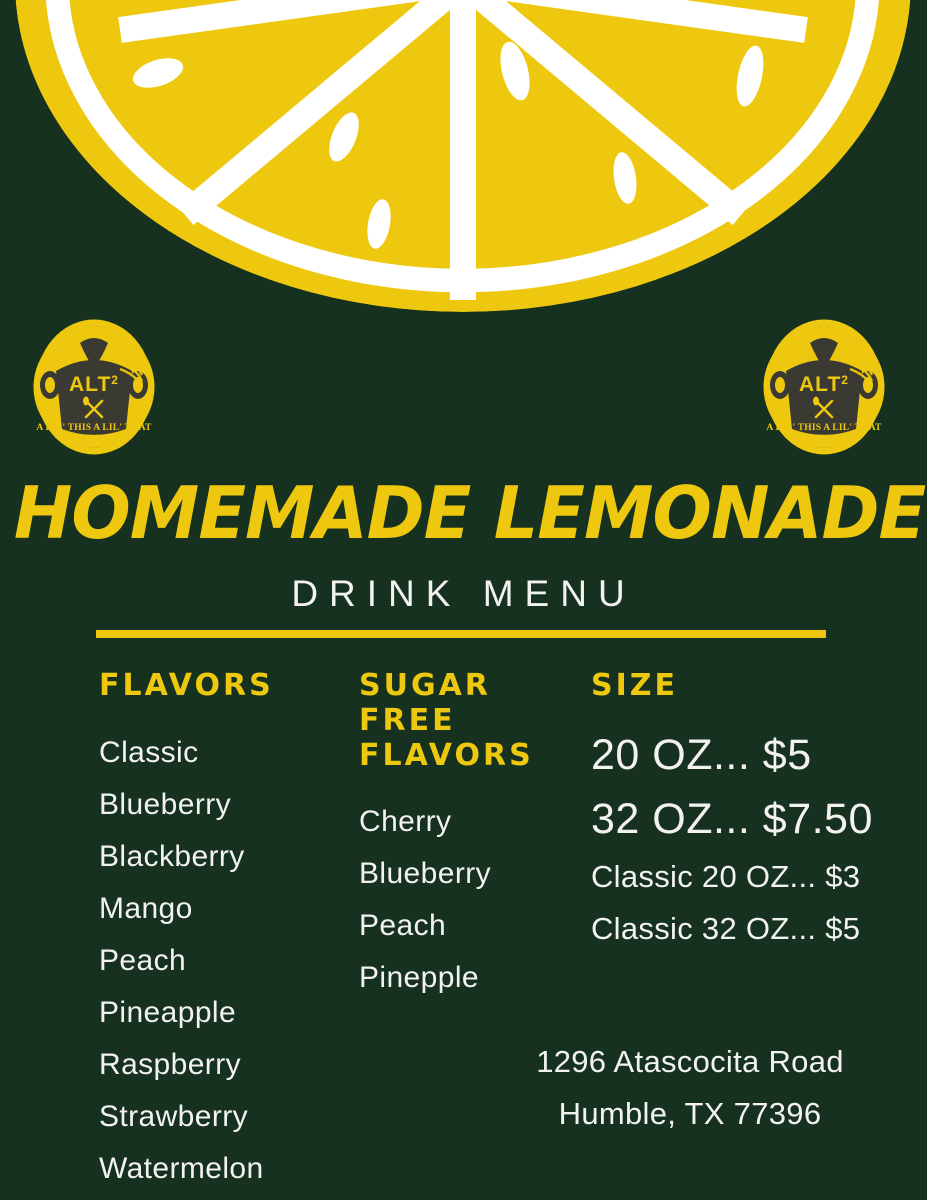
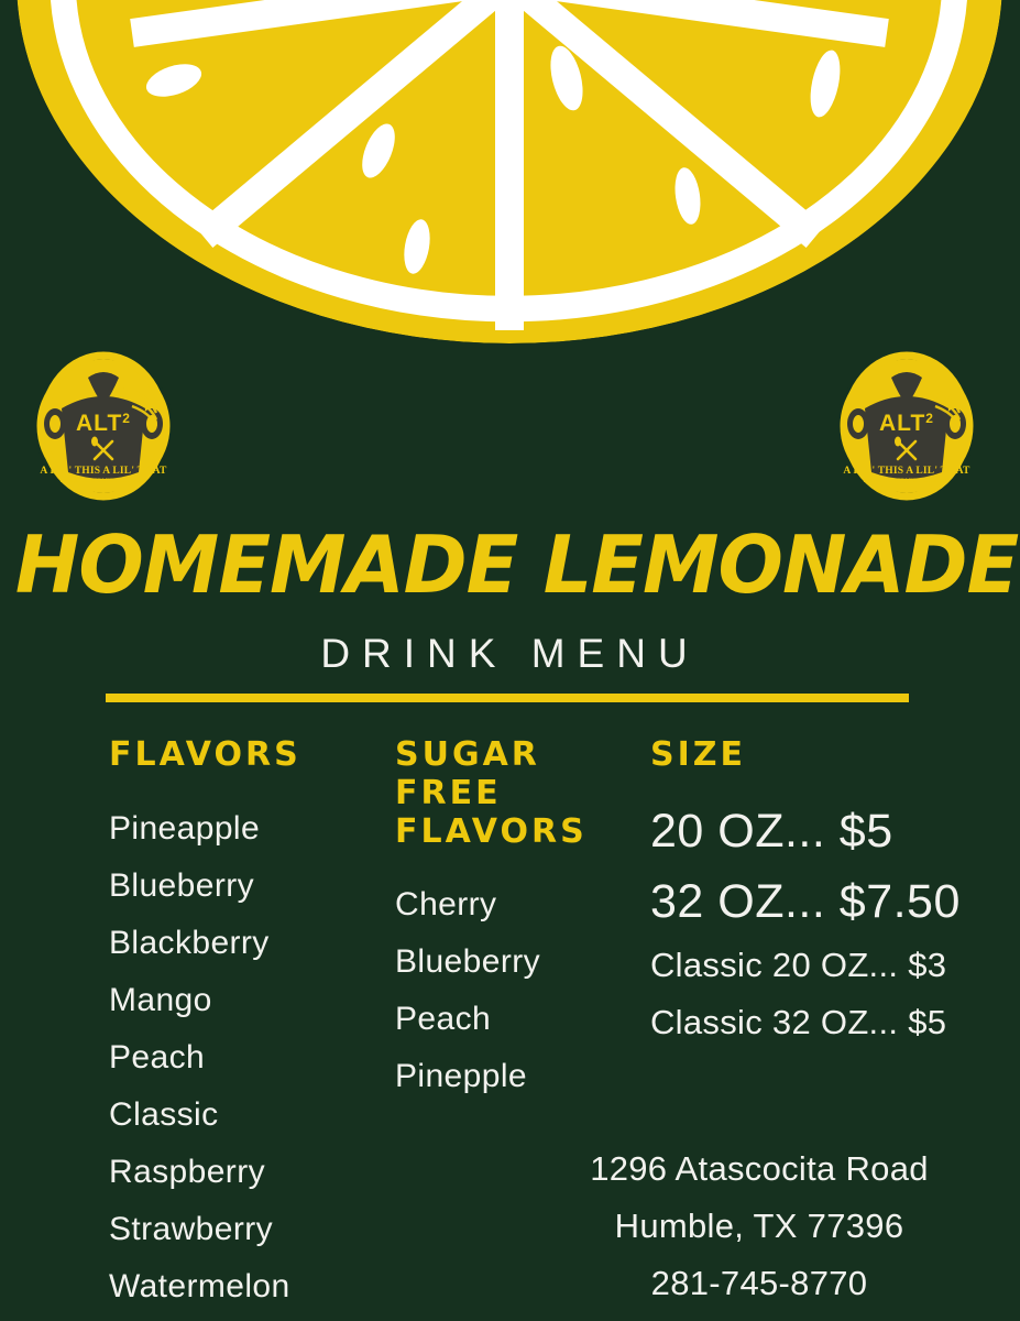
  ALT2
  A LIL' THIS A LIL' THAT
  ALT2
  A LIL' THIS A LIL' THAT
  HOMEMADE LEMONADE
  DRINK MENU
  FLAVORS
- Classic
+ Pineapple
  Blueberry
  Blackberry
  Mango
  Peach
- Pineapple
+ Classic
  Raspberry
  Strawberry
  Watermelon
  SUGAR
  FREE
  FLAVORS
  Cherry
  Blueberry
  Peach
  Pinepple
  SIZE
  20 OZ... $5
  32 OZ... $7.50
  Classic 20 OZ... $3
  Classic 32 OZ... $5
  1296 Atascocita Road
  Humble, TX 77396
+ 281-745-8770
